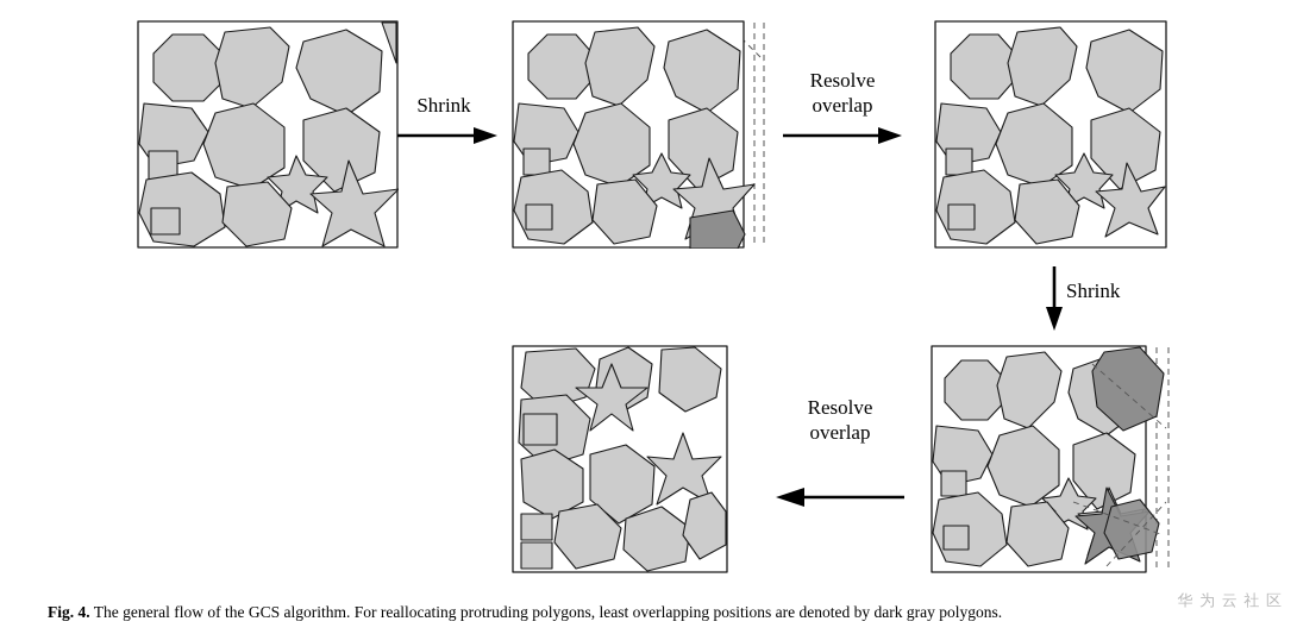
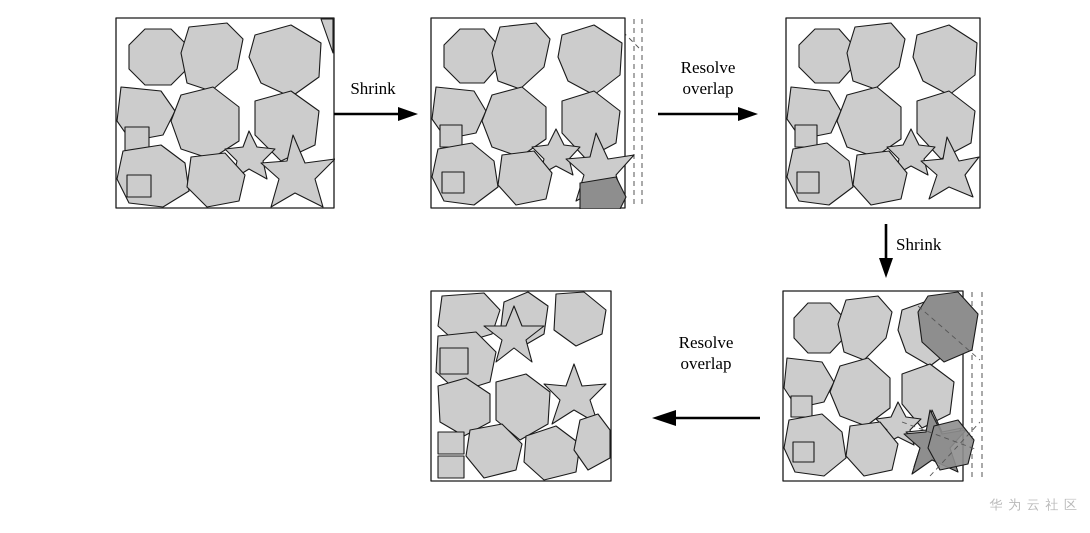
  Shrink
  Resolve
  overlap
  Shrink
  Resolve
  overlap
- Fig. 4. The general flow of the GCS algorithm. For reallocating protruding polygons, least overlapping positions are denoted by dark gray polygons.
  华 为 云 社 区
